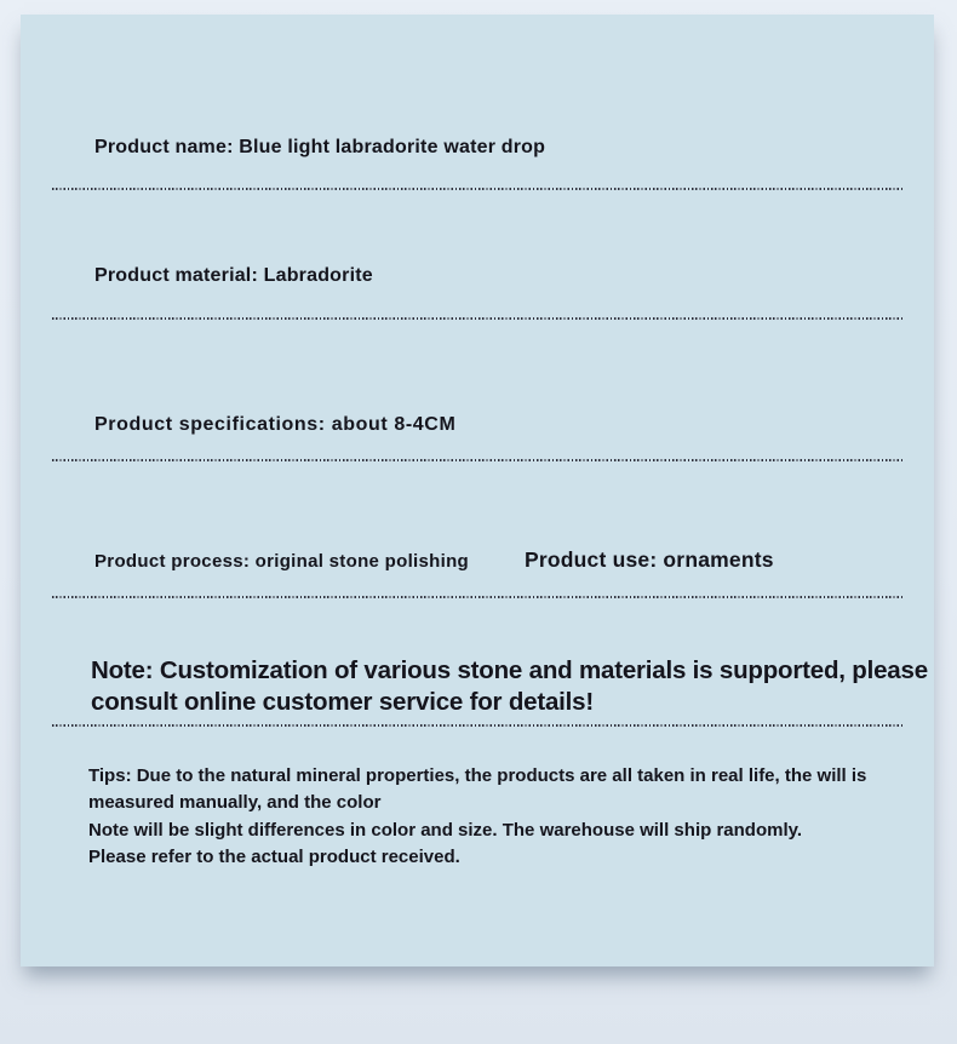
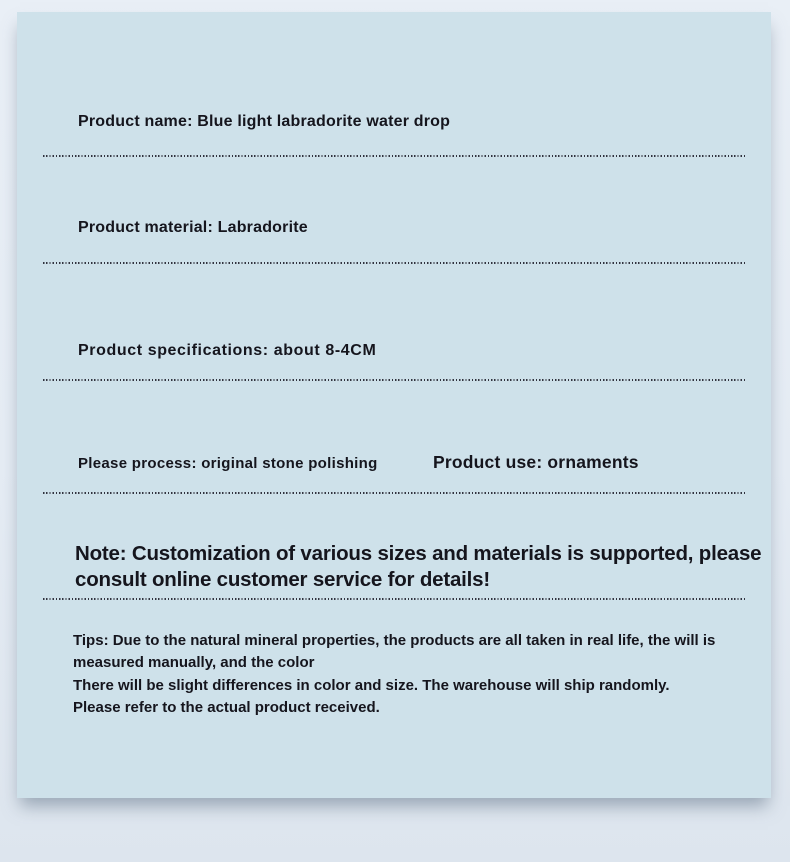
  Product name: Blue light labradorite water drop
  Product material: Labradorite
  Product specifications: about 8-4CM
- Product process: original stone polishing
+ Please process: original stone polishing
  Product use: ornaments
- Note: Customization of various stone and materials is supported, please consult online customer service for details!
+ Note: Customization of various sizes and materials is supported, please consult online customer service for details!
  Tips: Due to the natural mineral properties, the products are all taken in real life, the will is measured manually, and the color
- Note will be slight differences in color and size. The warehouse will ship randomly. Please refer to the actual product received.
+ There will be slight differences in color and size. The warehouse will ship randomly. Please refer to the actual product received.
